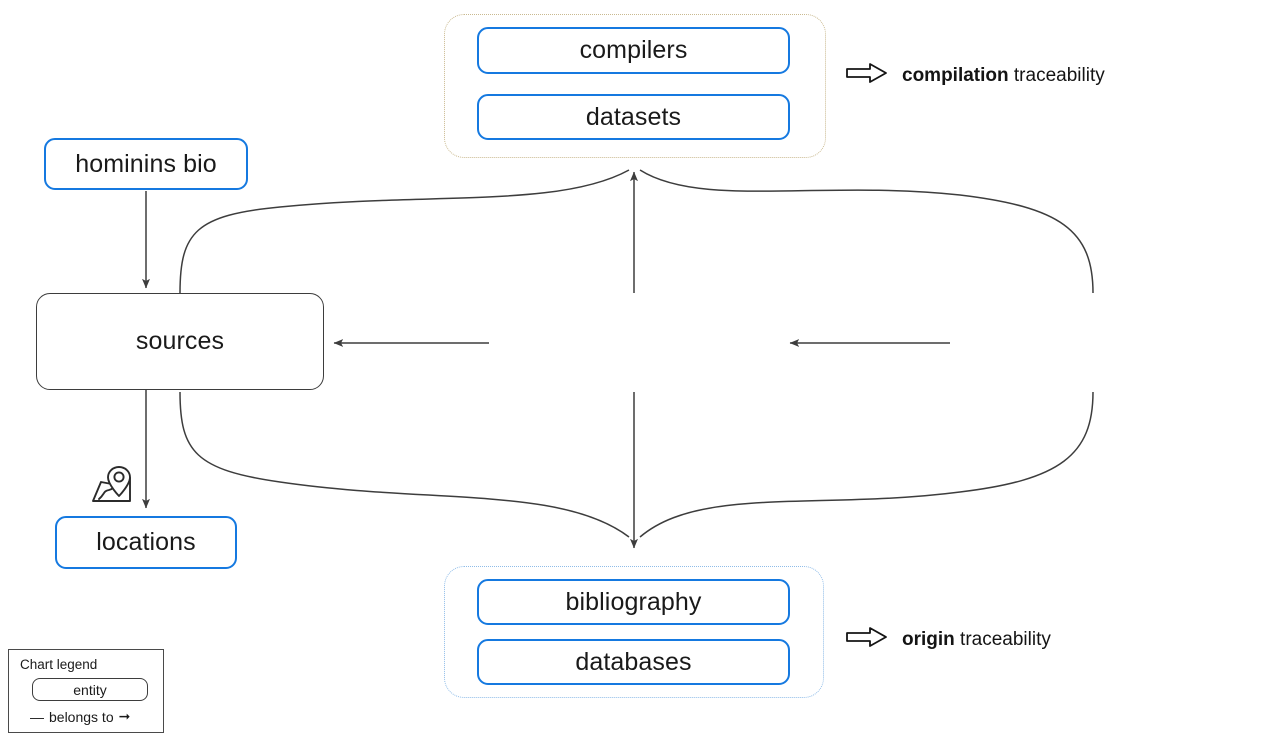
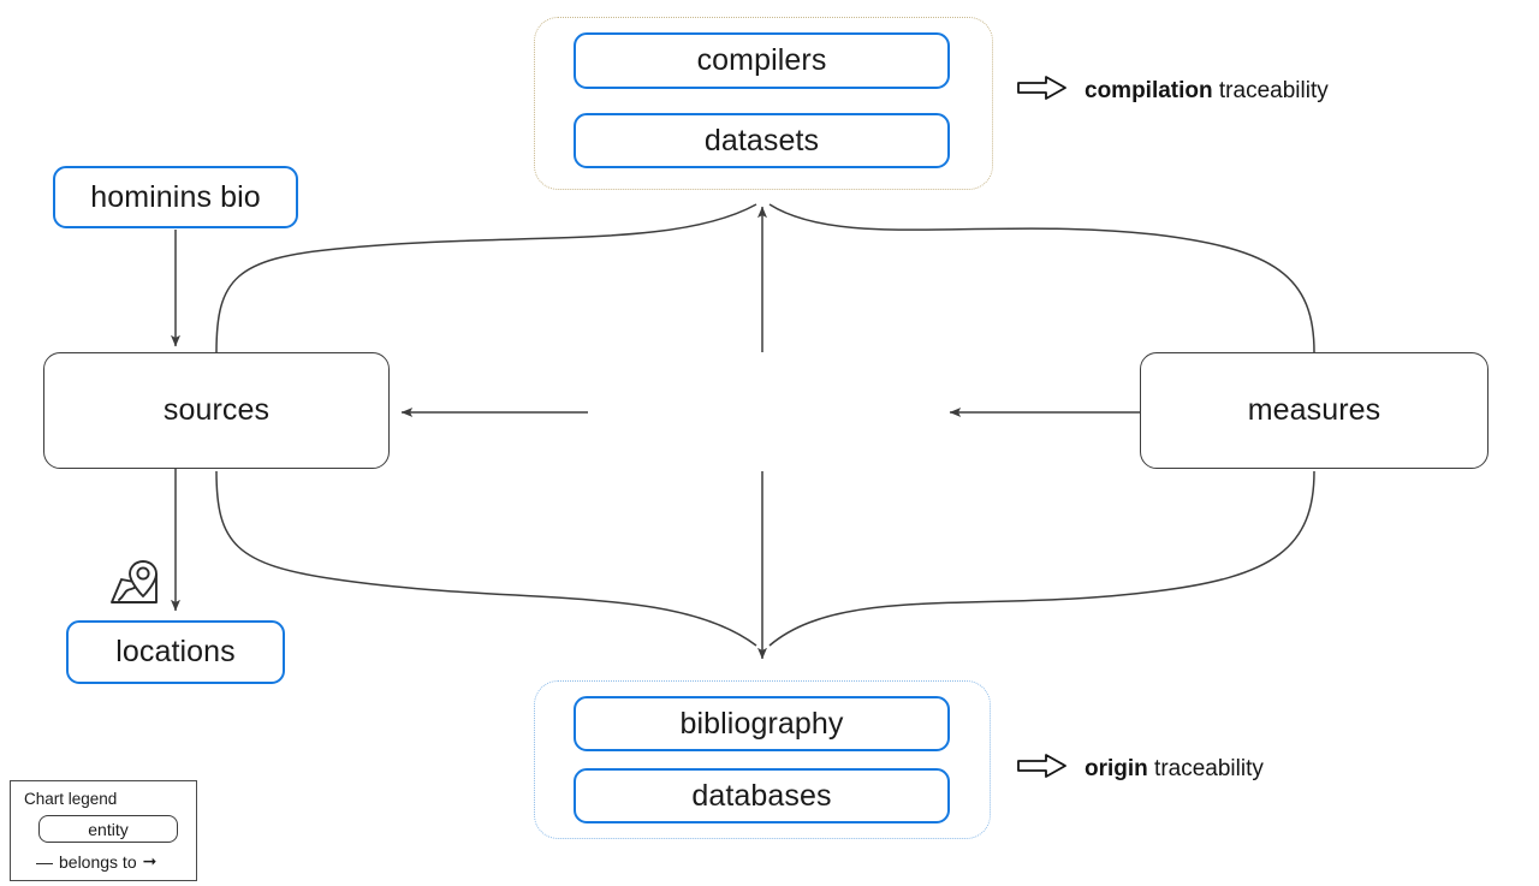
  compilers
  datasets
  hominins bio
  sources
+ measures
  locations
  bibliography
  databases
  compilation traceability
  origin traceability
  Chart legend
  entity
  —
  belongs to
  ➞
